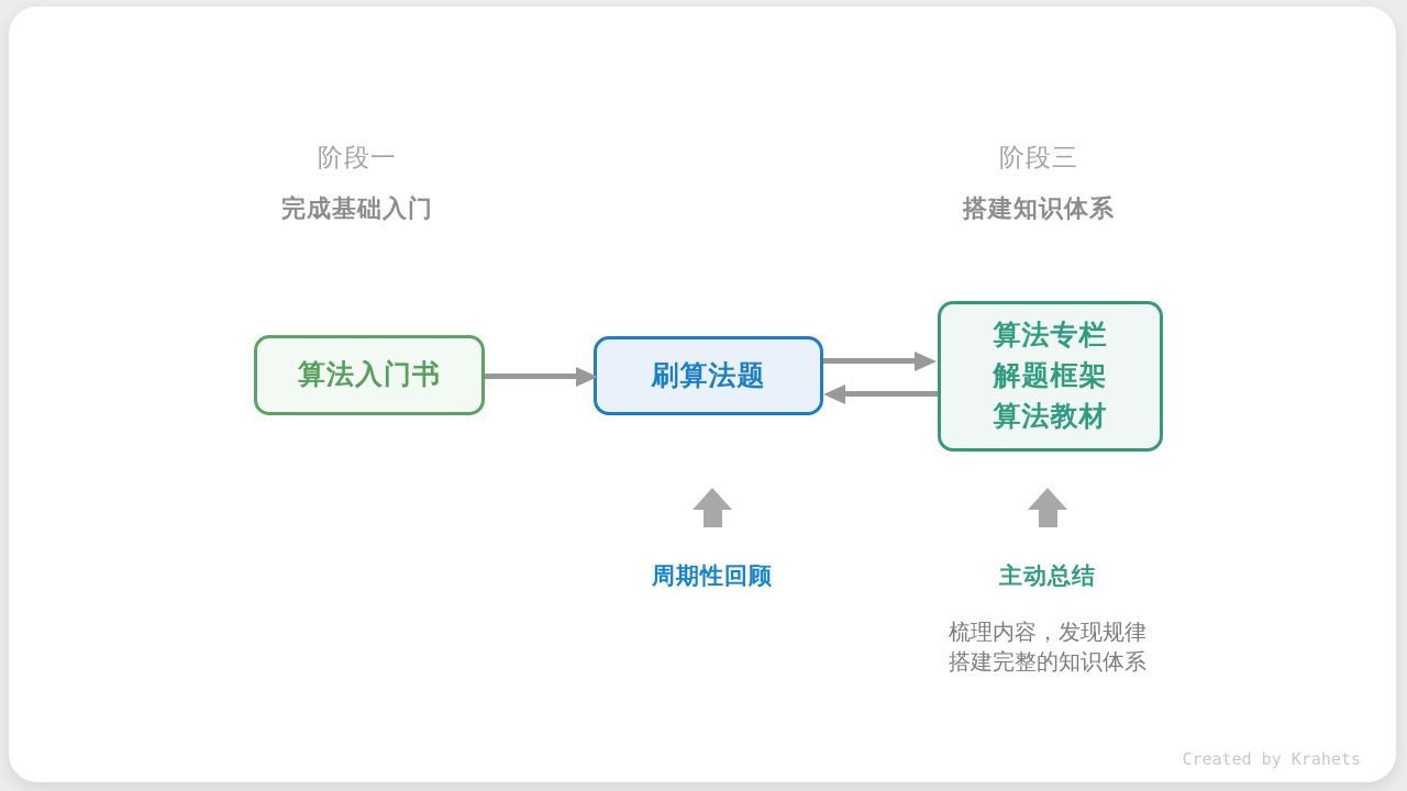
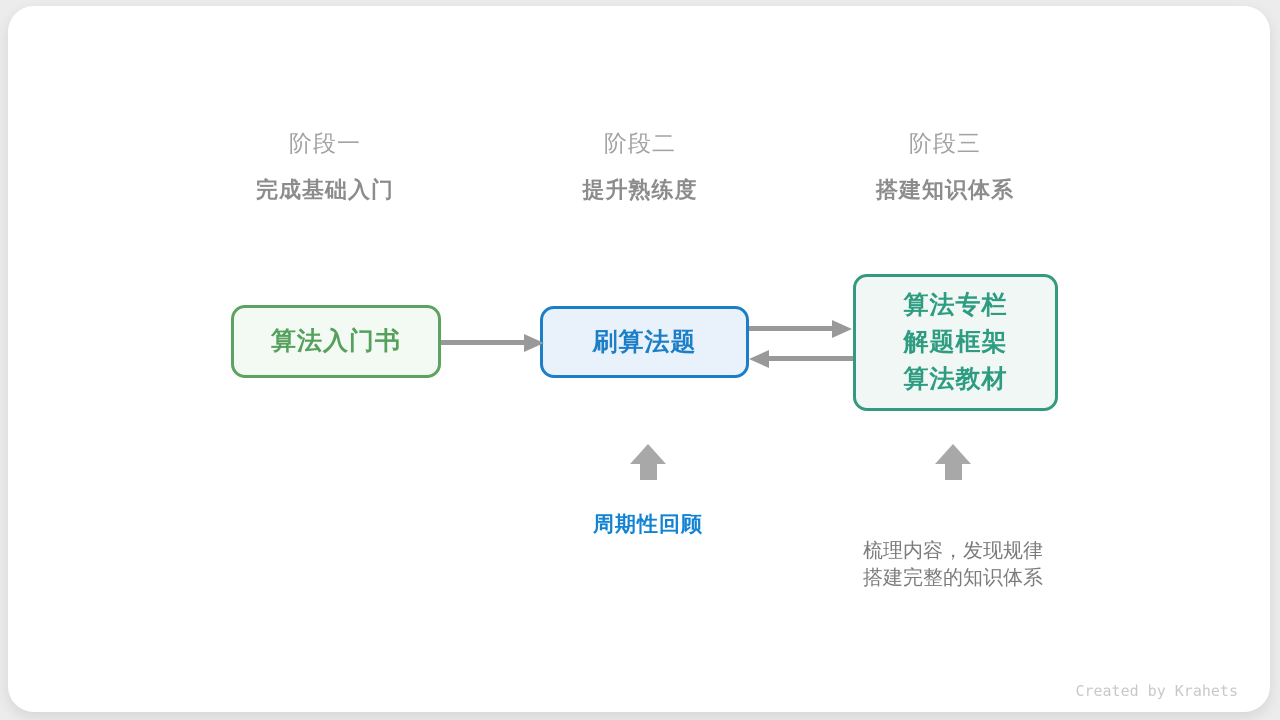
  阶段一
  完成基础入门
+ 阶段二
+ 提升熟练度
  阶段三
  搭建知识体系
  算法入门书
  刷算法题
  算法专栏
  解题框架
  算法教材
  周期性回顾
- 主动总结
  梳理内容，发现规律
  搭建完整的知识体系
  Created by Krahets
